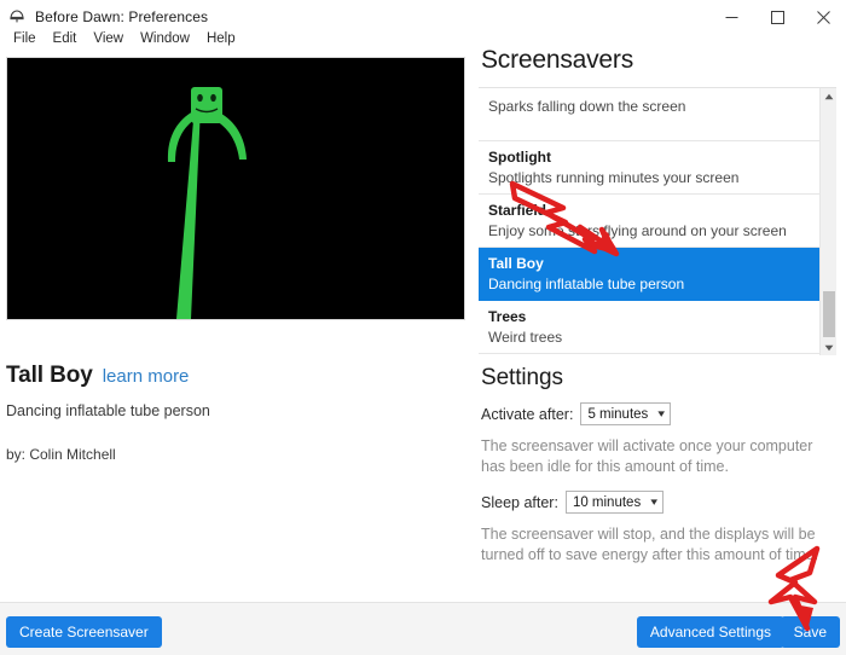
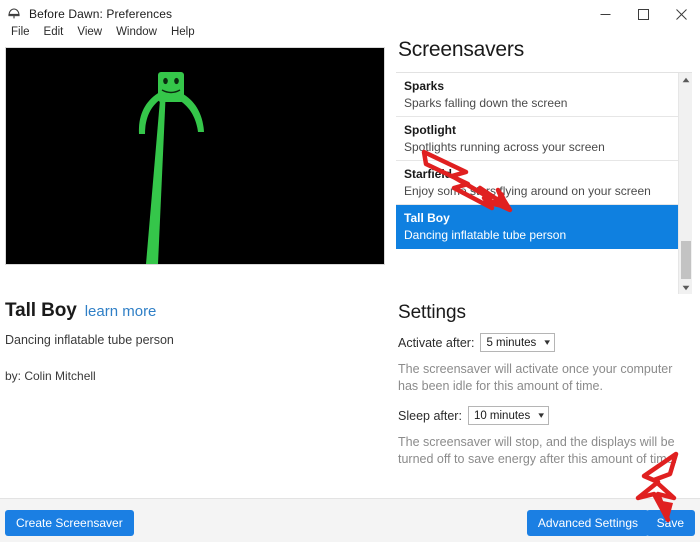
  Before Dawn: Preferences
  File
  Edit
  View
  Window
  Help
  Tall Boy
  learn more
  Dancing inflatable tube person
  by: Colin Mitchell
  Screensavers
+ Sparks
  Sparks falling down the screen
  Spotlight
- Spotlights running minutes your screen
+ Spotlights running across your screen
  Starfie
  Enjoy so sslying around on your screen
  Tall Boy
  Dancing inflatable tube person
- Trees
- Weird trees
  Settings
  Activate after:
  5 minutes
  ▾
  The screensaver will activate once your computer has been idle for this amount of time.
  Sleep after:
  10 minutes
  ▾
  The screensaver will stop, and the displays will be turned off to save energy after this amount of tim
  Create Screensaver
  Advanced Settings
  Save
